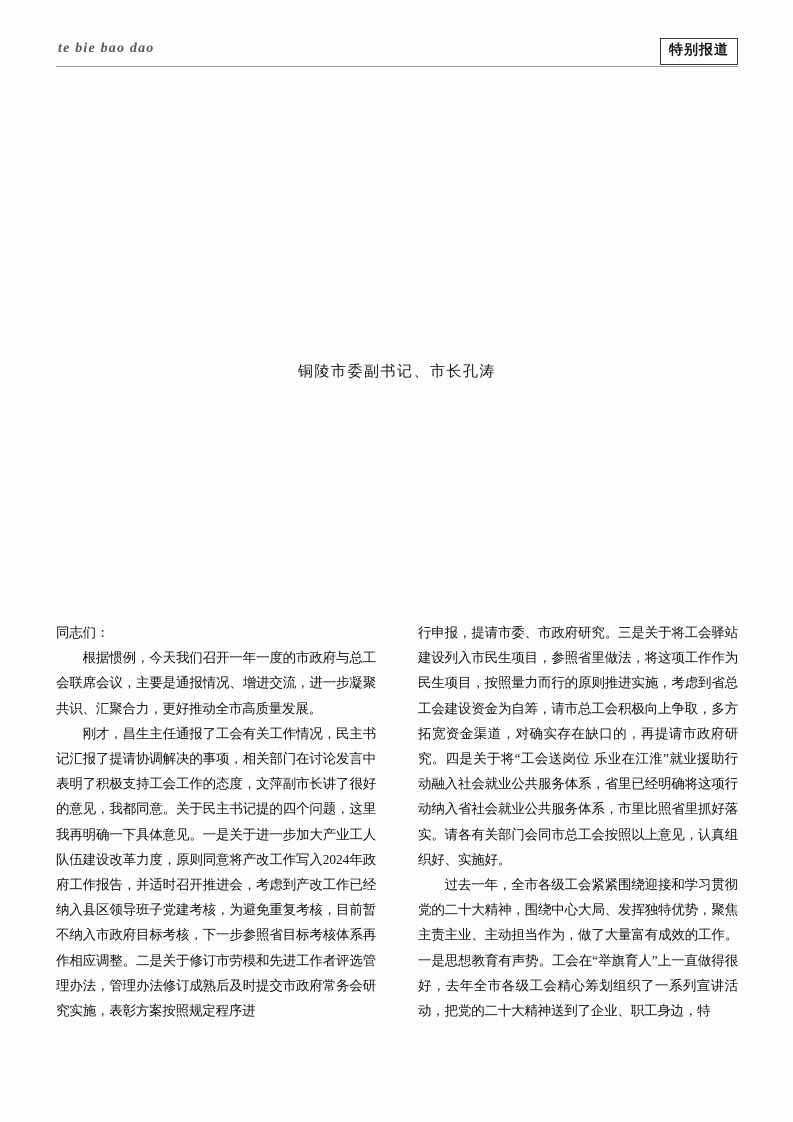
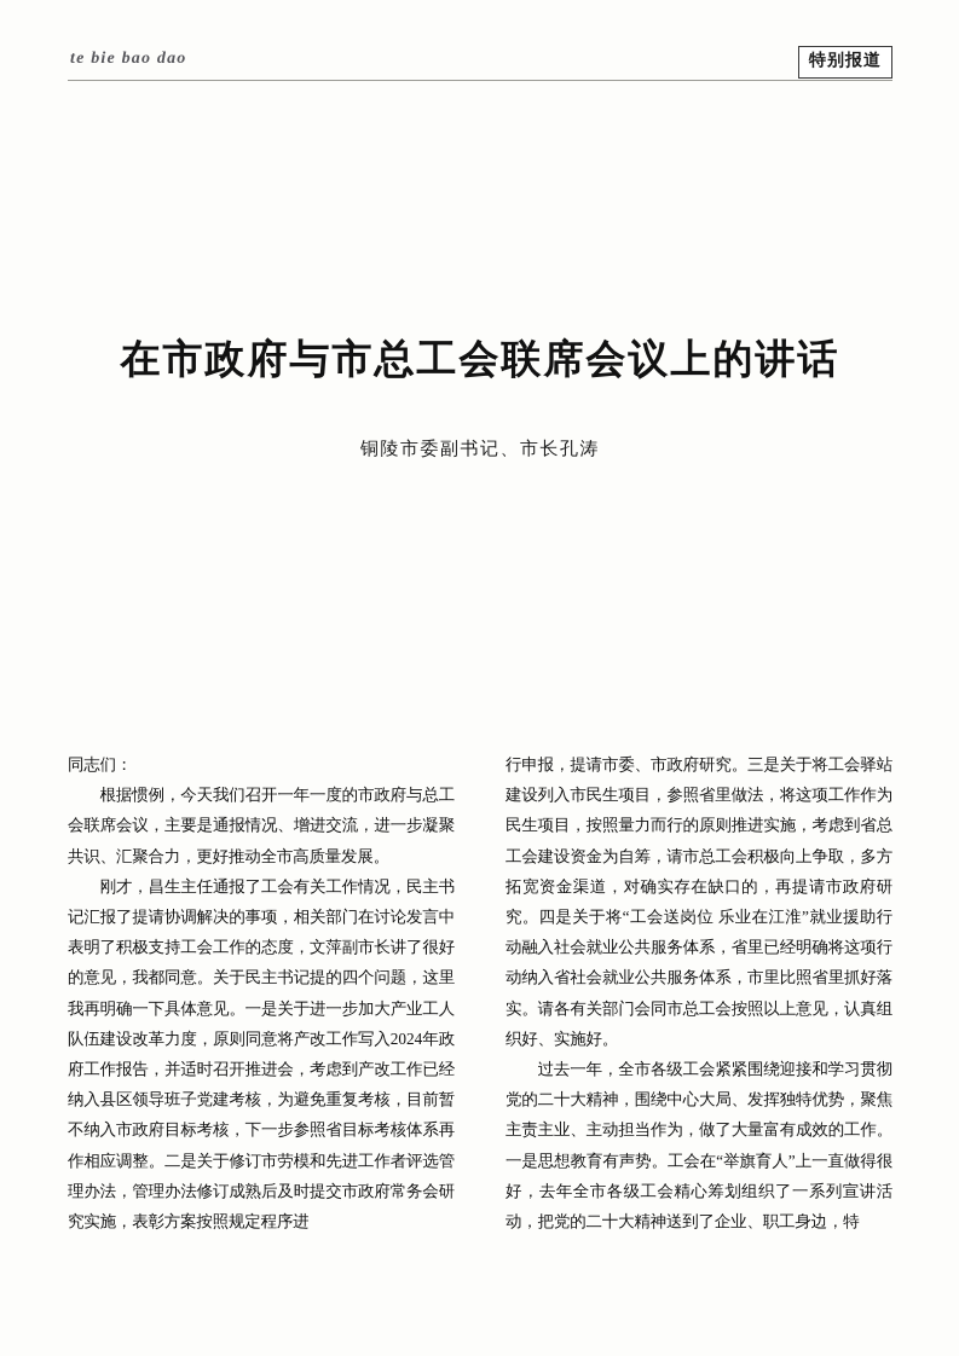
  te bie bao dao
  特别报道
+ 在市政府与市总工会联席会议上的讲话
  铜陵市委副书记、市长孔涛
  同志们：
  根据惯例，今天我们召开一年一度的市政府与总工会联席会议，主要是通报情况、增进交流，进一步凝聚共识、汇聚合力，更好推动全市高质量发展。
  刚才，昌生主任通报了工会有关工作情况，民主书记汇报了提请协调解决的事项，相关部门在讨论发言中表明了积极支持工会工作的态度，文萍副市长讲了很好的意见，我都同意。关于民主书记提的四个问题，这里我再明确一下具体意见。一是关于进一步加大产业工人队伍建设改革力度，原则同意将产改工作写入2024年政府工作报告，并适时召开推进会，考虑到产改工作已经纳入县区领导班子党建考核，为避免重复考核，目前暂不纳入市政府目标考核，下一步参照省目标考核体系再作相应调整。二是关于修订市劳模和先进工作者评选管理办法，管理办法修订成熟后及时提交市政府常务会研究实施，表彰方案按照规定程序进
  行申报，提请市委、市政府研究。三是关于将工会驿站建设列入市民生项目，参照省里做法，将这项工作作为民生项目，按照量力而行的原则推进实施，考虑到省总工会建设资金为自筹，请市总工会积极向上争取，多方拓宽资金渠道，对确实存在缺口的，再提请市政府研究。四是关于将“工会送岗位 乐业在江淮”就业援助行动融入社会就业公共服务体系，省里已经明确将这项行动纳入省社会就业公共服务体系，市里比照省里抓好落实。请各有关部门会同市总工会按照以上意见，认真组织好、实施好。
  过去一年，全市各级工会紧紧围绕迎接和学习贯彻党的二十大精神，围绕中心大局、发挥独特优势，聚焦主责主业、主动担当作为，做了大量富有成效的工作。一是思想教育有声势。工会在“举旗育人”上一直做得很好，去年全市各级工会精心筹划组织了一系列宣讲活动，把党的二十大精神送到了企业、职工身边，特
